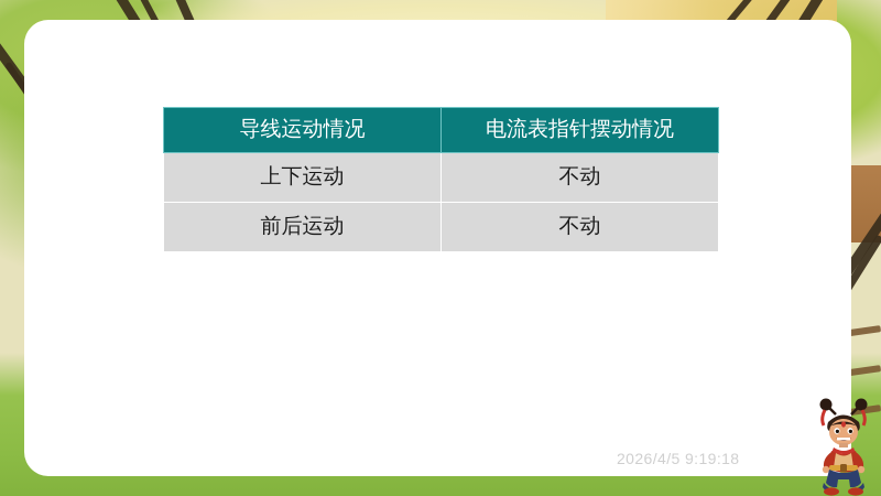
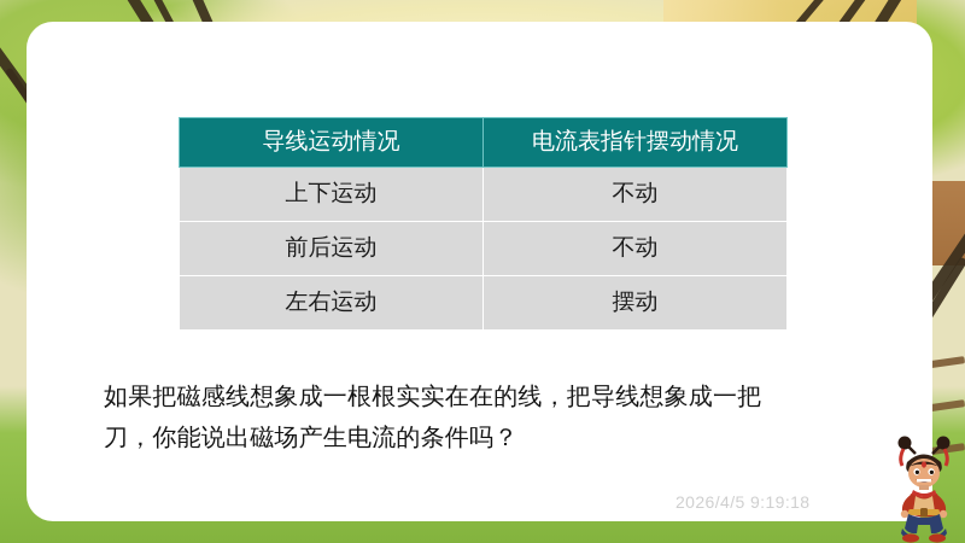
  导线运动情况	电流表指针摆动情况
  上下运动	不动
  前后运动	不动
+ 左右运动	摆动
+ 如果把磁感线想象成一根根实实在在的线，把导线想象成一把
+ 刀，你能说出磁场产生电流的条件吗？
  2026/4/5 9:19:18
